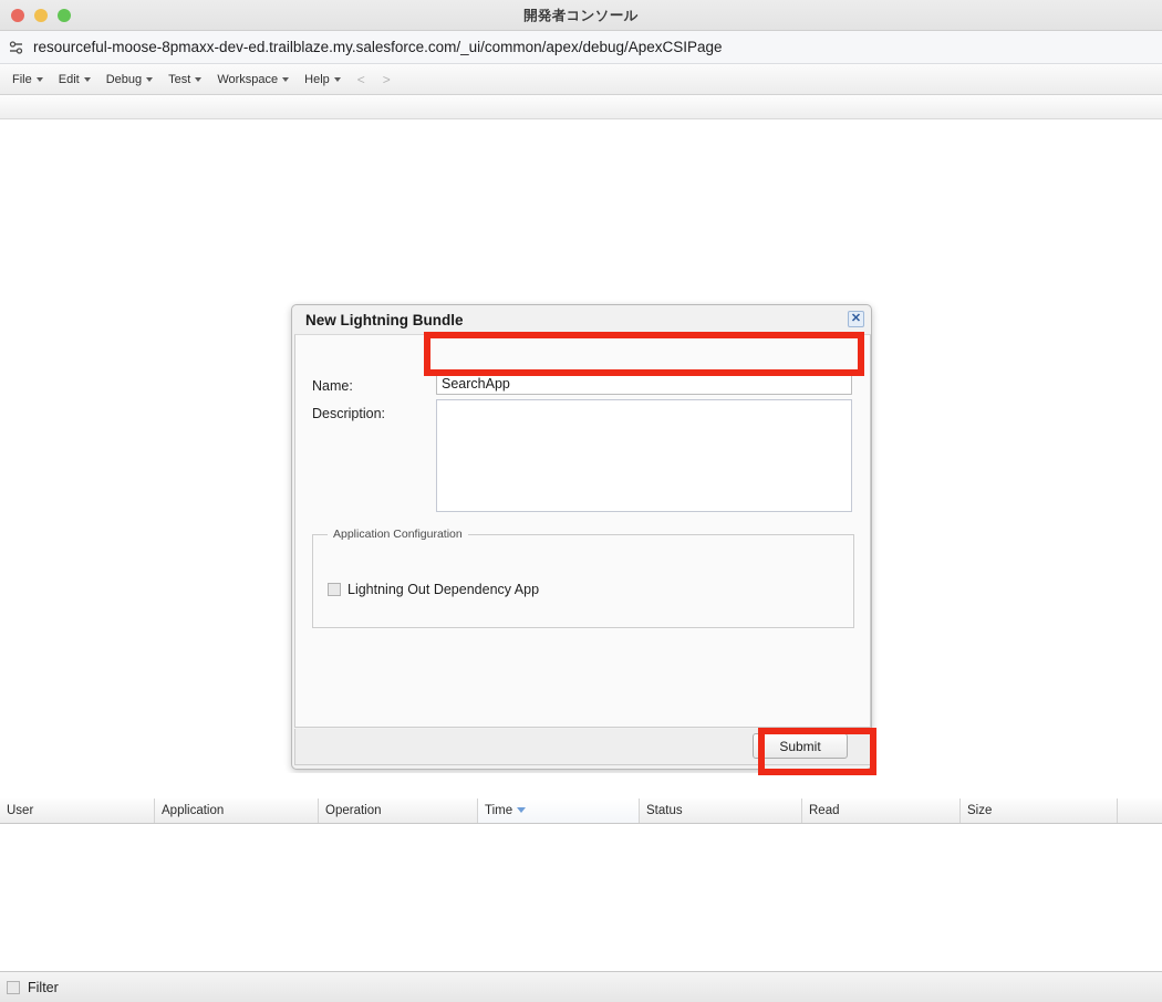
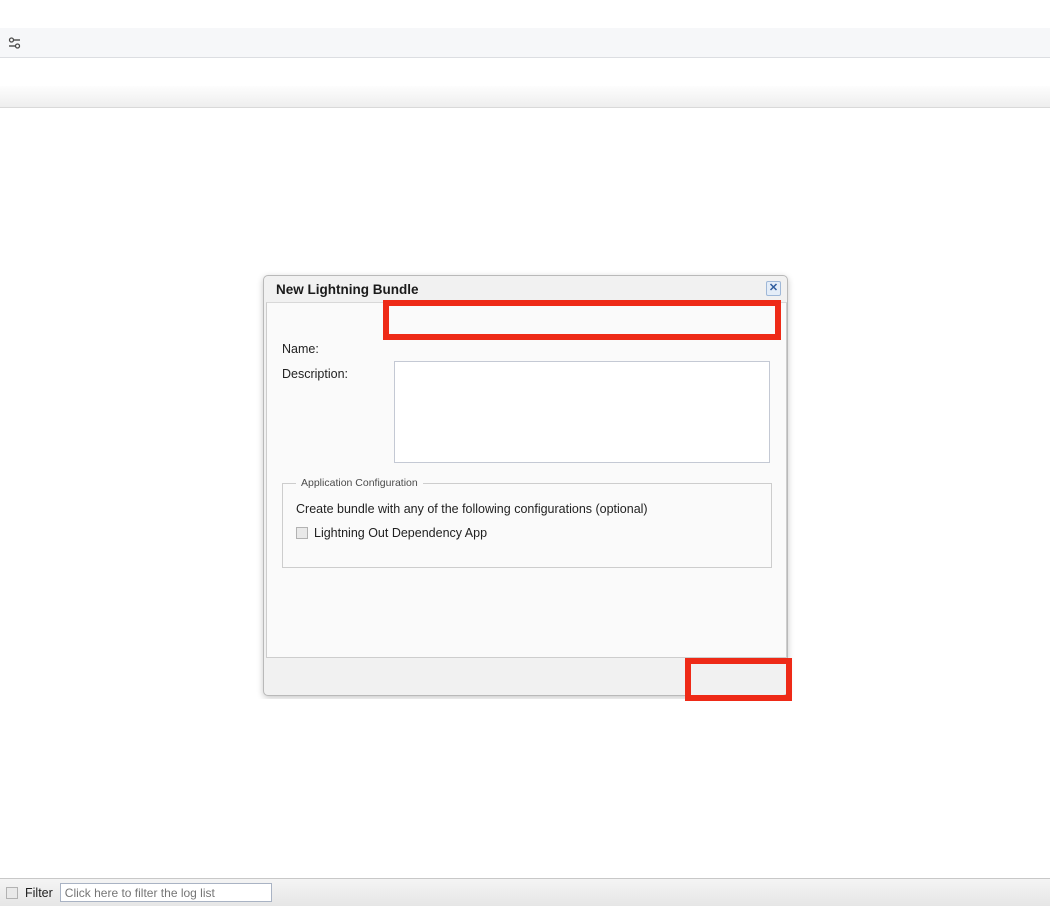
- 開発者コンソール
- resourceful-moose-8pmaxx-dev-ed.trailblaze.my.salesforce.com/_ui/common/apex/debug/ApexCSIPage
- File
- Edit
- Debug
- Test
- Workspace
- Help
- <
- >
  New Lightning Bundle
  ✕
  Name:
- SearchApp
  Description:
  Application Configuration
+ Create bundle with any of the following configurations (optional)
  Lightning Out Dependency App
- Submit
- User
- Application
- Operation
- Time
- Status
- Read
- Size
  Filter
+ Click here to filter the log list
